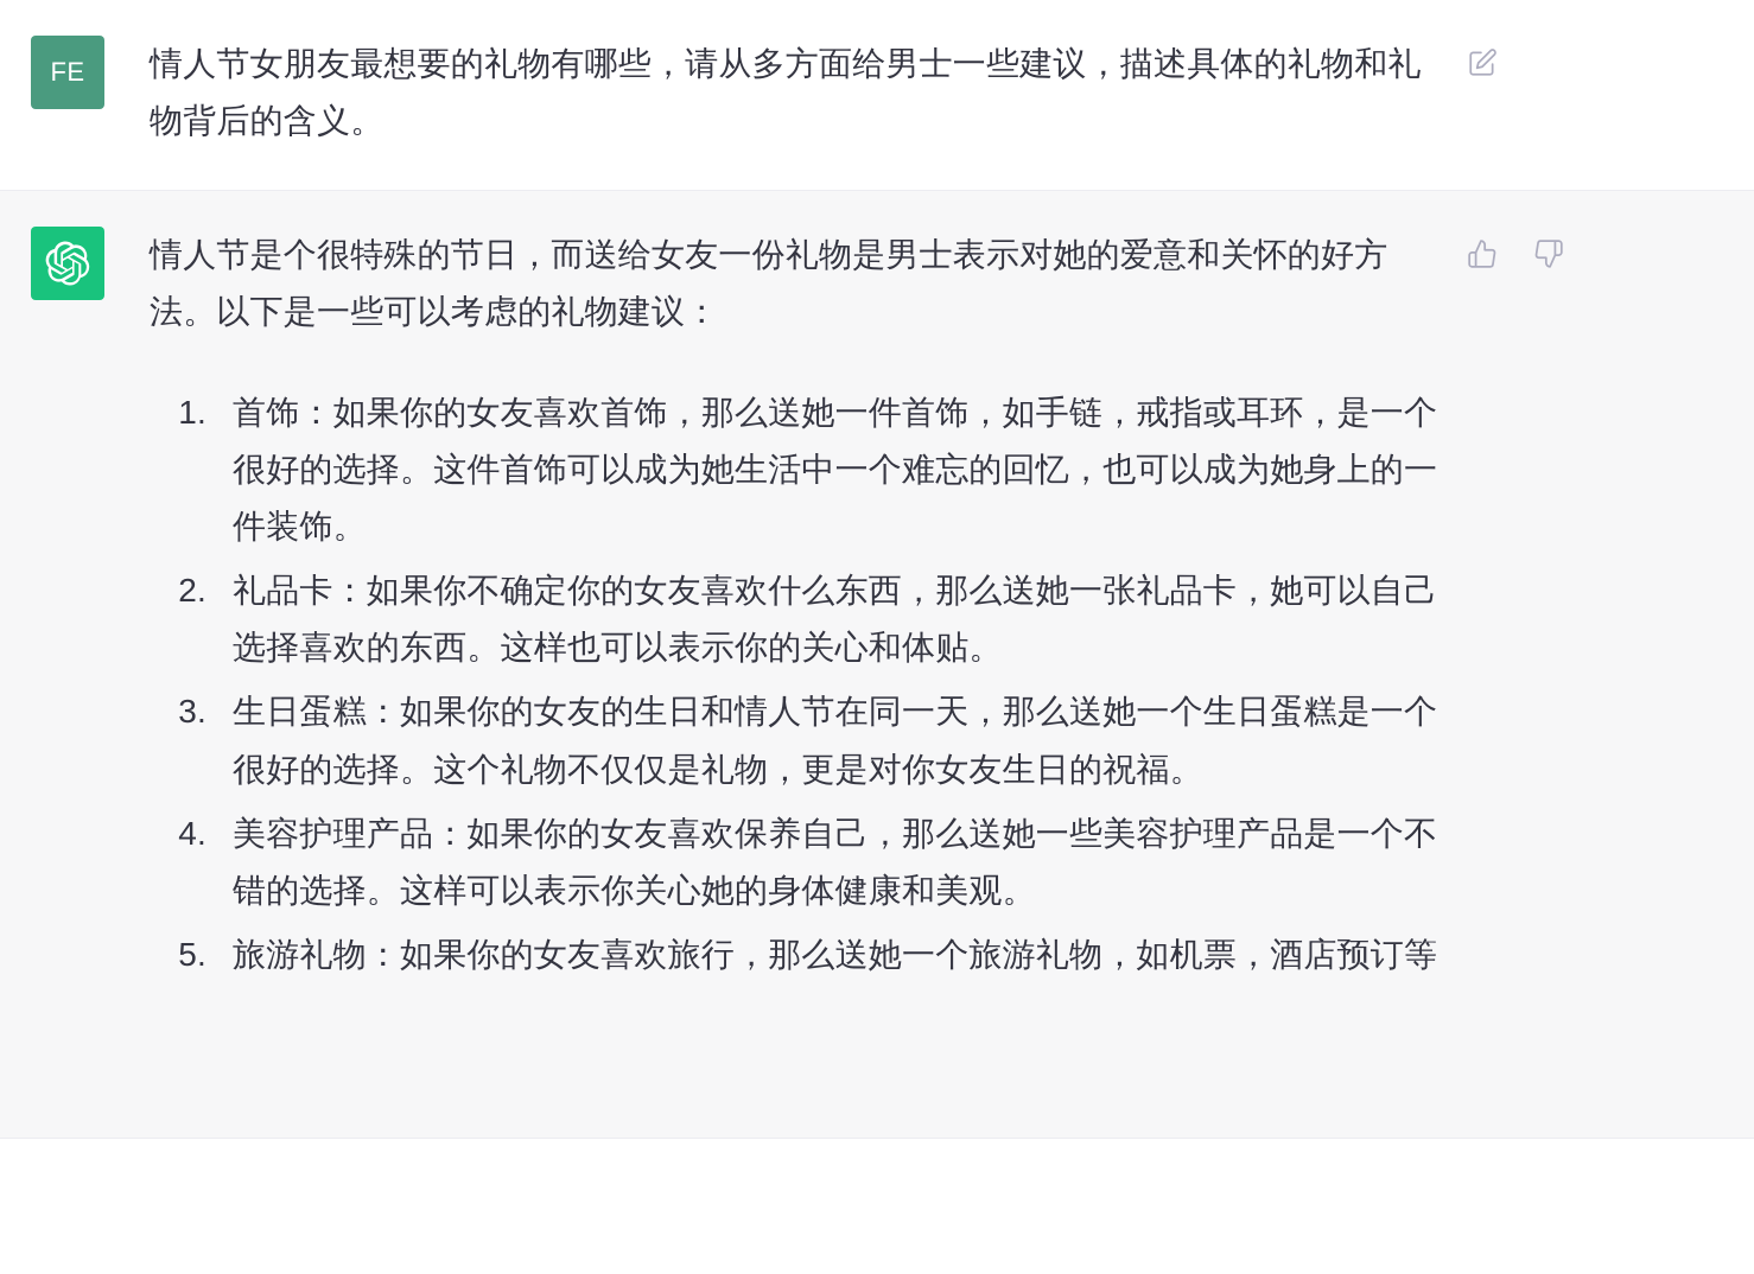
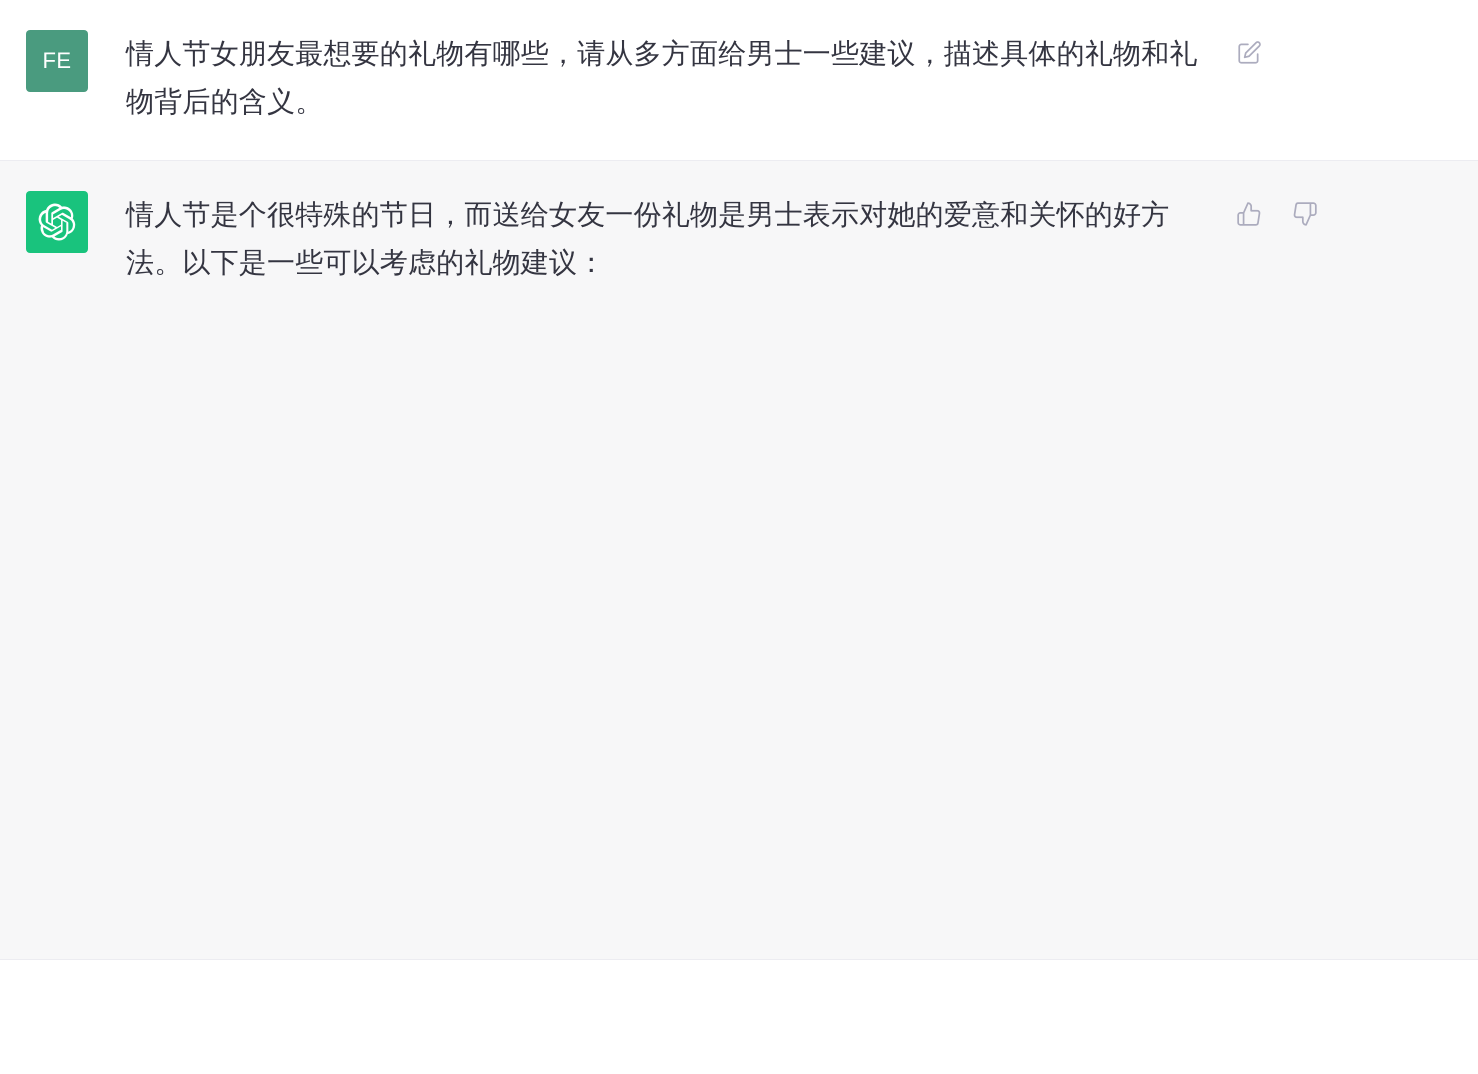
  FE
  情人节女朋友最想要的礼物有哪些，请从多方面给男士一些建议，描述具体的礼物和礼物背后的含义。
  情人节是个很特殊的节日，而送给女友一份礼物是男士表示对她的爱意和关怀的好方法。以下是一些可以考虑的礼物建议：
- 首饰：如果你的女友喜欢首饰，那么送她一件首饰，如手链，戒指或耳环，是一个很好的选择。这件首饰可以成为她生活中一个难忘的回忆，也可以成为她身上的一件装饰。
- 礼品卡：如果你不确定你的女友喜欢什么东西，那么送她一张礼品卡，她可以自己选择喜欢的东西。这样也可以表示你的关心和体贴。
- 生日蛋糕：如果你的女友的生日和情人节在同一天，那么送她一个生日蛋糕是一个很好的选择。这个礼物不仅仅是礼物，更是对你女友生日的祝福。
- 美容护理产品：如果你的女友喜欢保养自己，那么送她一些美容护理产品是一个不错的选择。这样可以表示你关心她的身体健康和美观。
- 旅游礼物：如果你的女友喜欢旅行，那么送她一个旅游礼物，如机票，酒店预订等
